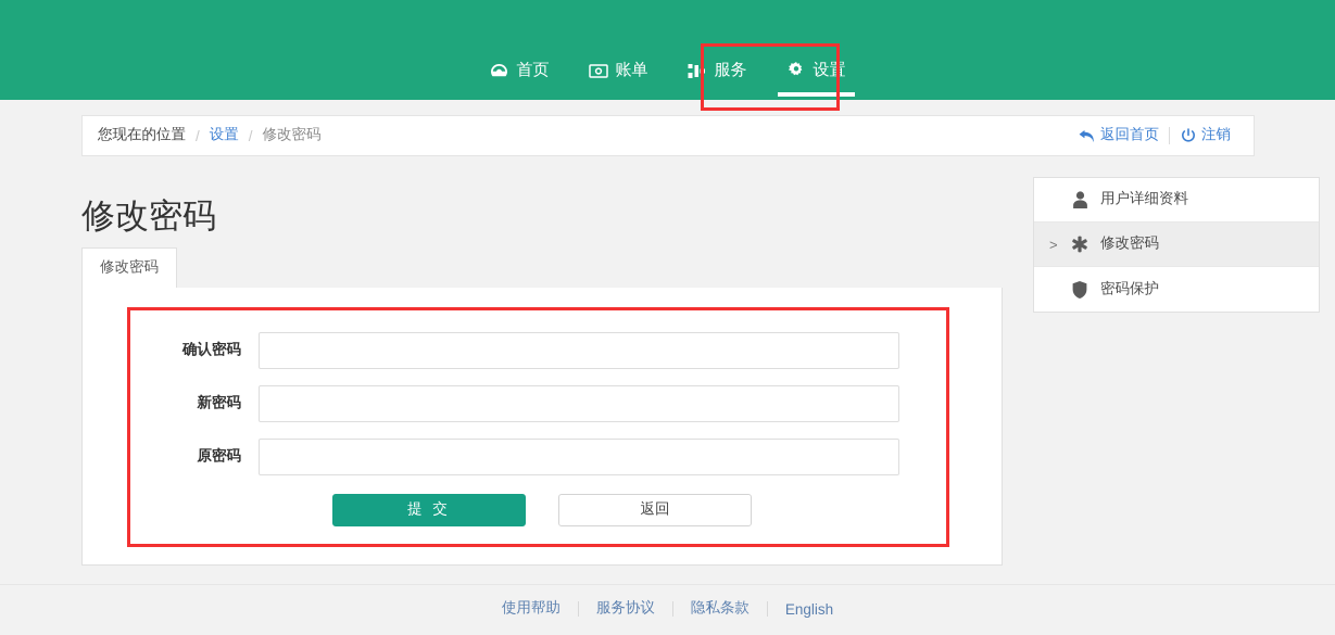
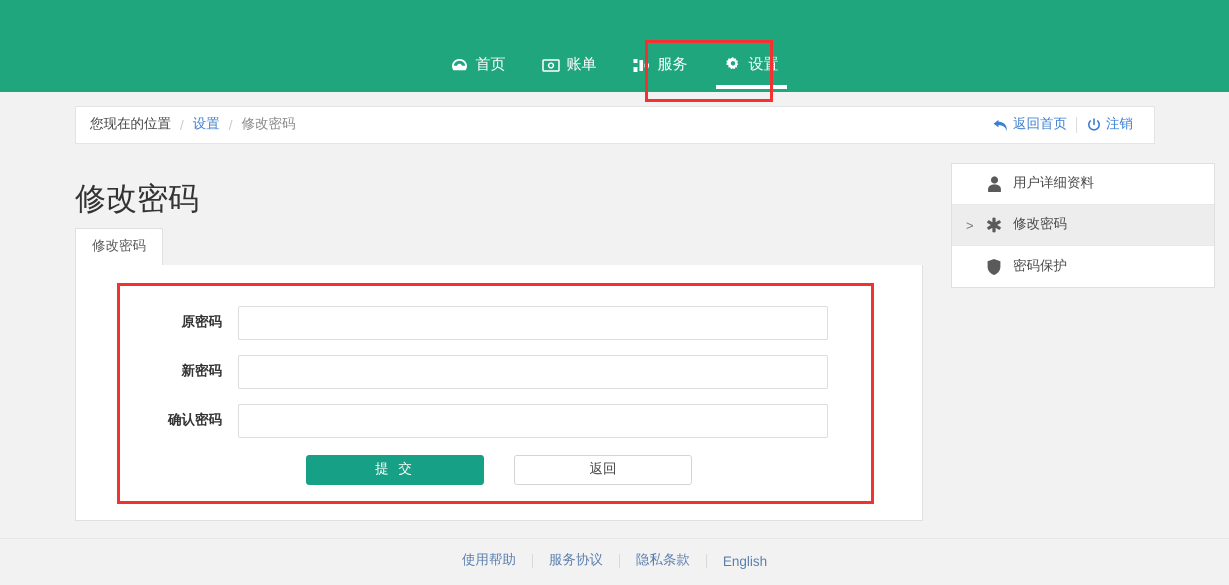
  首页
  账单
  服务
  设置
  您现在的位置
  /
  设置
  /
  修改密码
  返回首页
  注销
  修改密码
  修改密码
- 确认密码
+ 原密码
  新密码
- 原密码
+ 确认密码
  提 交
  返回
  用户详细资料
  >
  修改密码
  密码保护
  使用帮助
  服务协议
  隐私条款
  English
